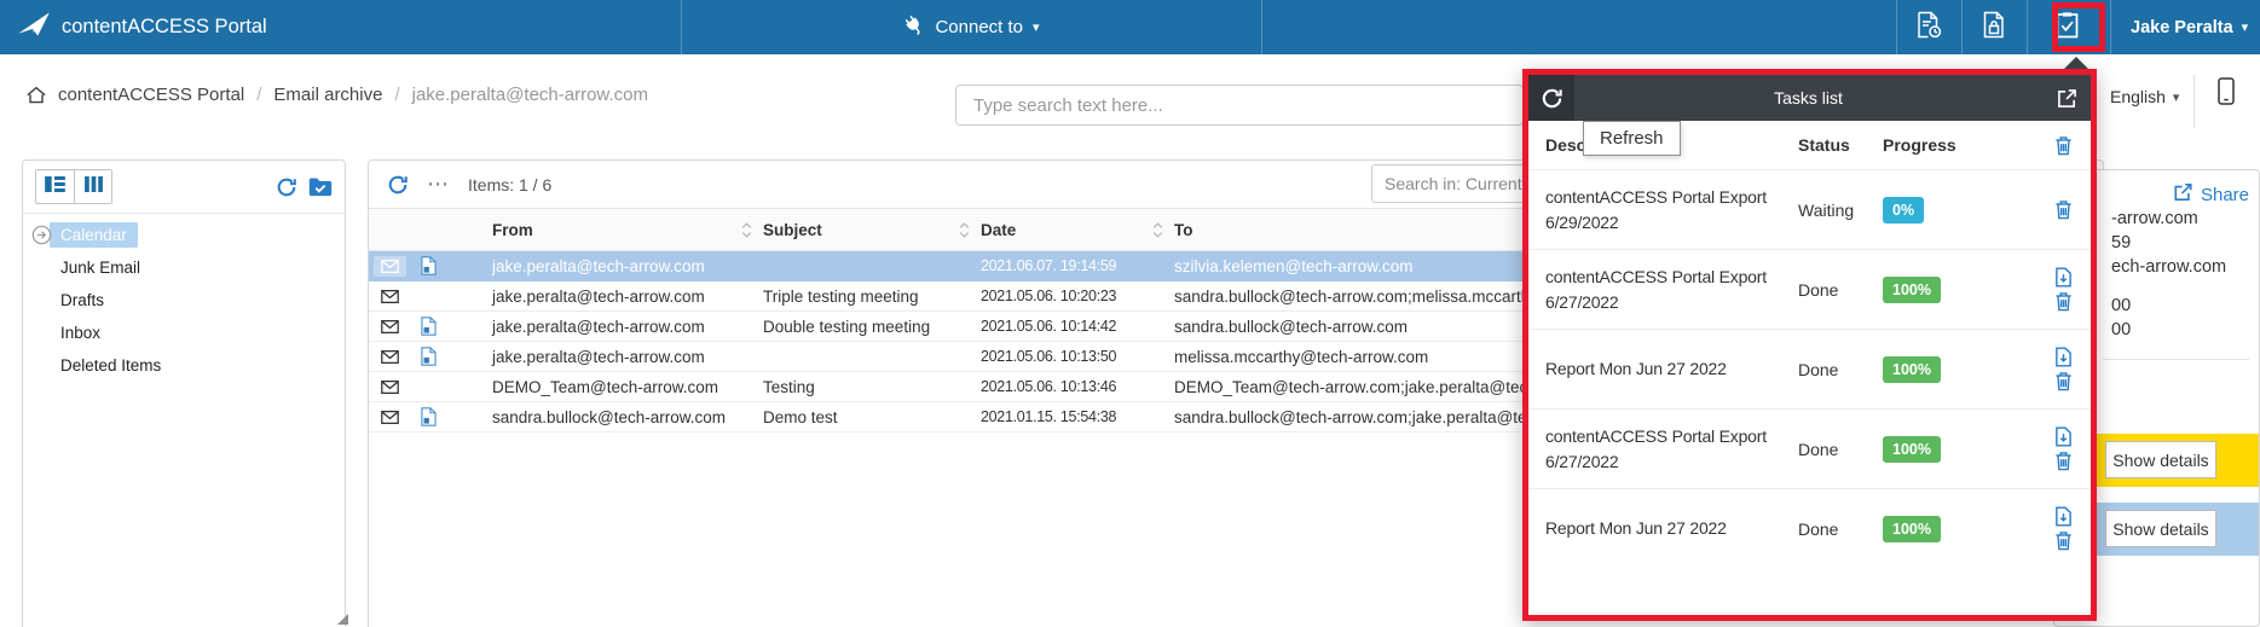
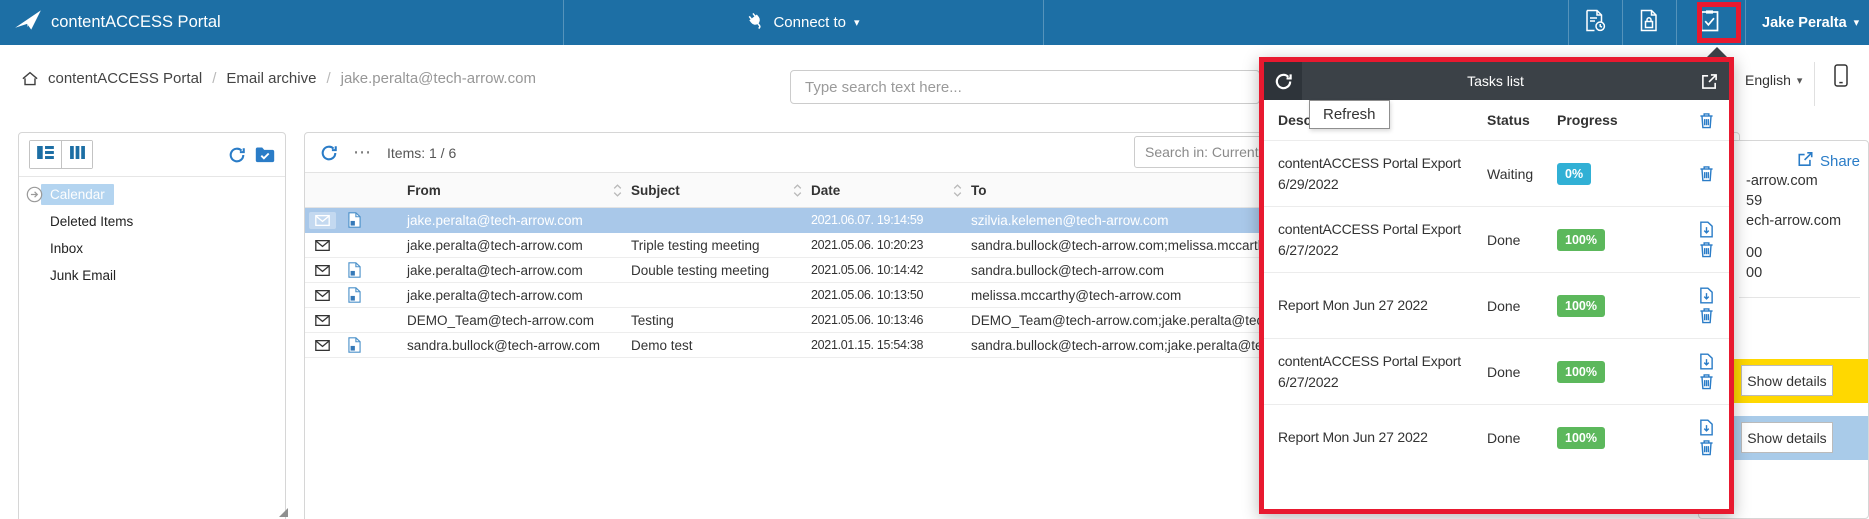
  contentACCESS Portal
  Connect to
  ▾
  Jake Peralta
  ▾
  contentACCESS Portal
  /
  Email archive
  /
  jake.peralta@tech-arrow.com
  Type search text here...
  English
  ▾
  Calendar
- Junk Email
+ Deleted Items
- Drafts
  Inbox
- Deleted Items
+ Junk Email
  ⋯
  Items: 1 / 6
  Search in: Current
  From
  Subject
  Date
  To
  jake.peralta@tech-arrow.com
  2021.06.07. 19:14:59
  szilvia.kelemen@tech-arrow.com
  jake.peralta@tech-arrow.com
  Triple testing meeting
  2021.05.06. 10:20:23
  sandra.bullock@tech-arrow.com;melissa.mccart
  jake.peralta@tech-arrow.com
  Double testing meeting
  2021.05.06. 10:14:42
  sandra.bullock@tech-arrow.com
  jake.peralta@tech-arrow.com
  2021.05.06. 10:13:50
  melissa.mccarthy@tech-arrow.com
  DEMO_Team@tech-arrow.com
  Testing
  2021.05.06. 10:13:46
  DEMO_Team@tech-arrow.com;jake.peralta@te
  sandra.bullock@tech-arrow.com
  Demo test
  2021.01.15. 15:54:38
  sandra.bullock@tech-arrow.com;jake.peralta@t
  Share
  -arrow.com
  59
  ech-arrow.com
  00
  00
  Show details
  Show details
  Tasks list
  Status
  Progress
  contentACCESS Portal Export 6/29/2022
  Waiting
  0%
  contentACCESS Portal Export 6/27/2022
  Done
  100%
  Report Mon Jun 27 2022
  Done
  100%
  contentACCESS Portal Export 6/27/2022
  Done
  100%
  Report Mon Jun 27 2022
  Done
  100%
  Refresh
